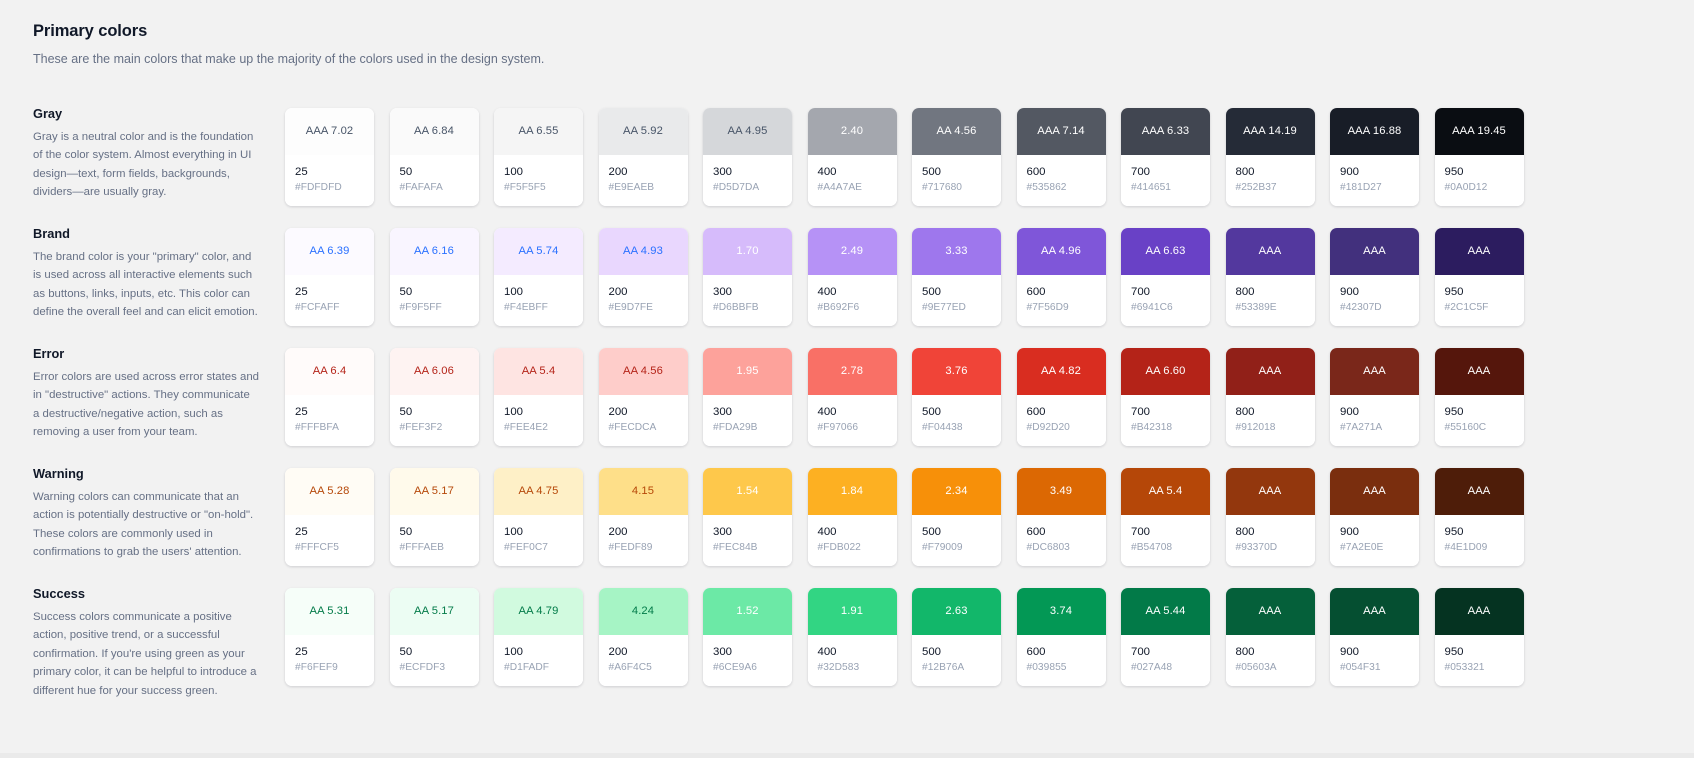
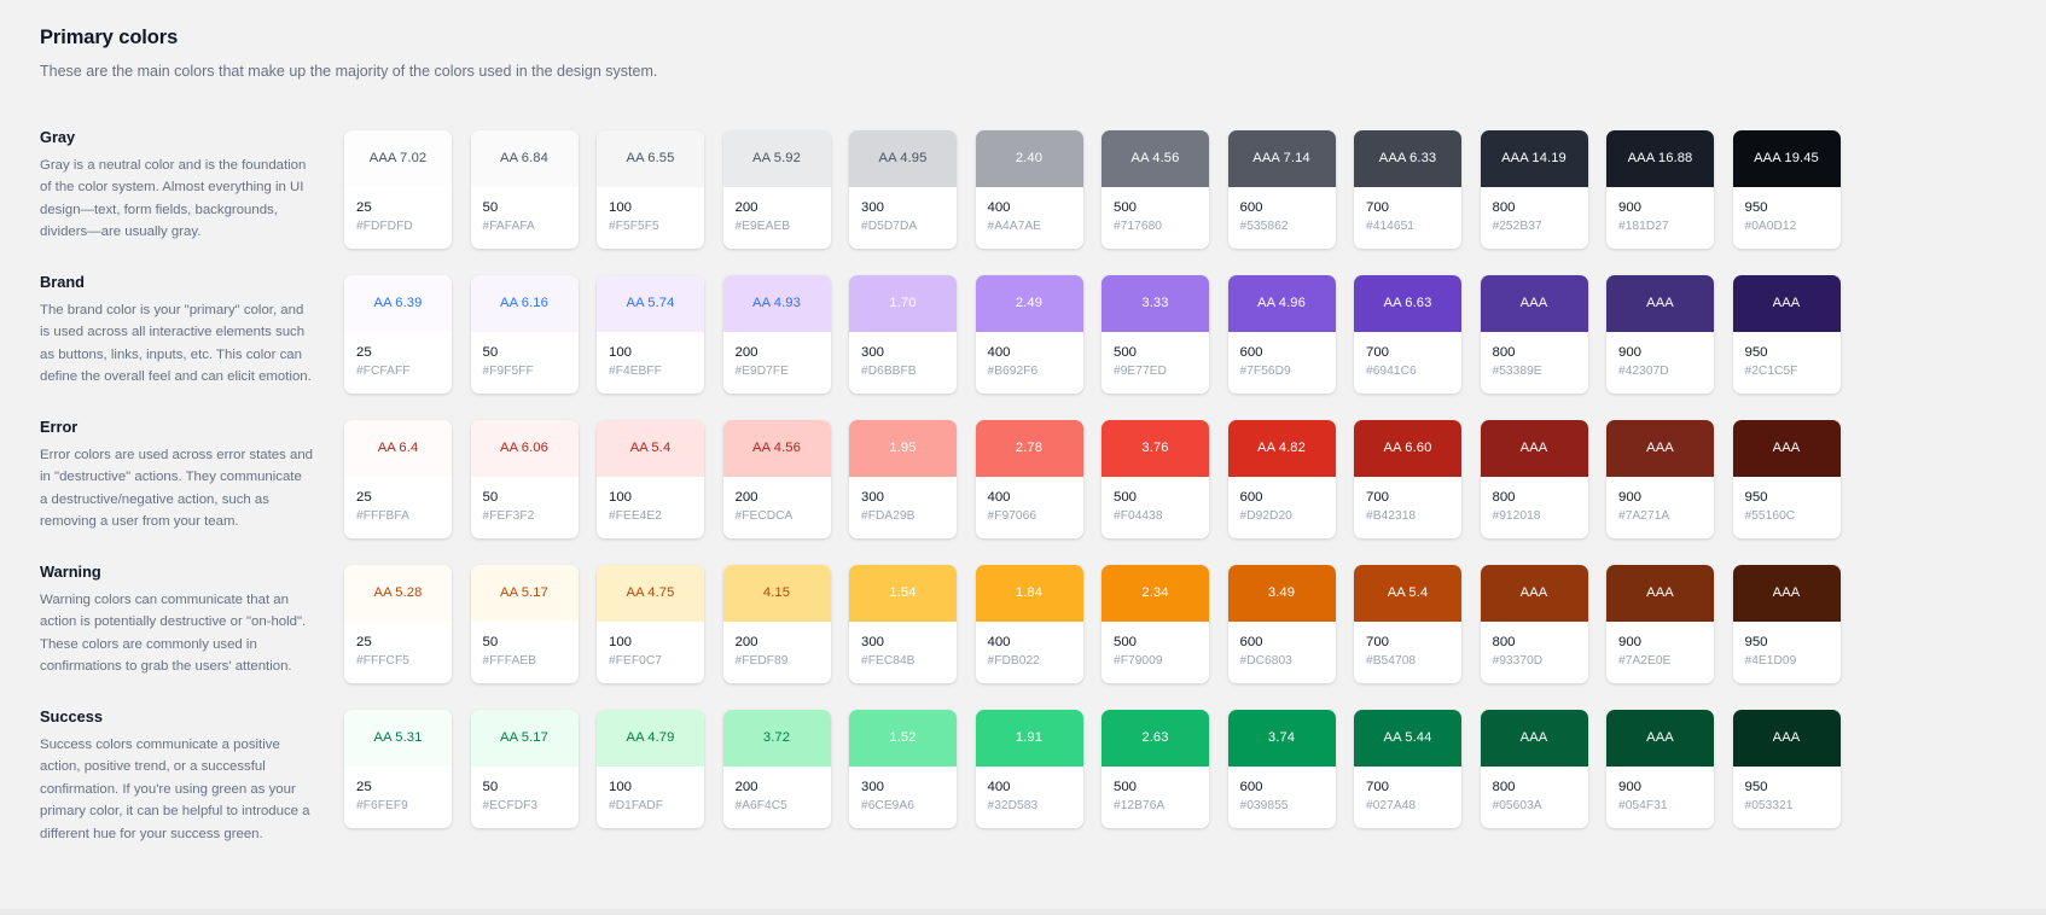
  Primary colors
  These are the main colors that make up the majority of the colors used in the design system.
  Gray
  Gray is a neutral color and is the foundation of the color system. Almost everything in UI design—text, form fields, backgrounds, dividers—are usually gray.
  AAA 7.02
  25
  #FDFDFD
  AA 6.84
  50
  #FAFAFA
  AA 6.55
  100
  #F5F5F5
  AA 5.92
  200
  #E9EAEB
  AA 4.95
  300
  #D5D7DA
  2.40
  400
  #A4A7AE
  AA 4.56
  500
  #717680
  AAA 7.14
  600
  #535862
  AAA 6.33
  700
  #414651
  AAA 14.19
  800
  #252B37
  AAA 16.88
  900
  #181D27
  AAA 19.45
  950
  #0A0D12
  Brand
  The brand color is your "primary" color, and is used across all interactive elements such as buttons, links, inputs, etc. This color can define the overall feel and can elicit emotion.
  AA 6.39
  25
  #FCFAFF
  AA 6.16
  50
  #F9F5FF
  AA 5.74
  100
  #F4EBFF
  AA 4.93
  200
  #E9D7FE
  1.70
  300
  #D6BBFB
  2.49
  400
  #B692F6
  3.33
  500
  #9E77ED
  AA 4.96
  600
  #7F56D9
  AA 6.63
  700
  #6941C6
  AAA
  800
  #53389E
  AAA
  900
  #42307D
  AAA
  950
  #2C1C5F
  Error
  Error colors are used across error states and in "destructive" actions. They communicate a destructive/negative action, such as removing a user from your team.
  AA 6.4
  25
  #FFFBFA
  AA 6.06
  50
  #FEF3F2
  AA 5.4
  100
  #FEE4E2
  AA 4.56
  200
  #FECDCA
  1.95
  300
  #FDA29B
  2.78
  400
  #F97066
  3.76
  500
  #F04438
  AA 4.82
  600
  #D92D20
  AA 6.60
  700
  #B42318
  AAA
  800
  #912018
  AAA
  900
  #7A271A
  AAA
  950
  #55160C
  Warning
  Warning colors can communicate that an action is potentially destructive or "on-hold". These colors are commonly used in confirmations to grab the users' attention.
  AA 5.28
  25
  #FFFCF5
  AA 5.17
  50
  #FFFAEB
  AA 4.75
  100
  #FEF0C7
  4.15
  200
  #FEDF89
  1.54
  300
  #FEC84B
  1.84
  400
  #FDB022
  2.34
  500
  #F79009
  3.49
  600
  #DC6803
  AA 5.4
  700
  #B54708
  AAA
  800
  #93370D
  AAA
  900
  #7A2E0E
  AAA
  950
  #4E1D09
  Success
  Success colors communicate a positive action, positive trend, or a successful confirmation. If you're using green as your primary color, it can be helpful to introduce a different hue for your success green.
  AA 5.31
  25
  #F6FEF9
  AA 5.17
  50
  #ECFDF3
  AA 4.79
  100
  #D1FADF
- 4.24
+ 3.72
  200
  #A6F4C5
  1.52
  300
  #6CE9A6
  1.91
  400
  #32D583
  2.63
  500
  #12B76A
  3.74
  600
  #039855
  AA 5.44
  700
  #027A48
  AAA
  800
  #05603A
  AAA
  900
  #054F31
  AAA
  950
  #053321
